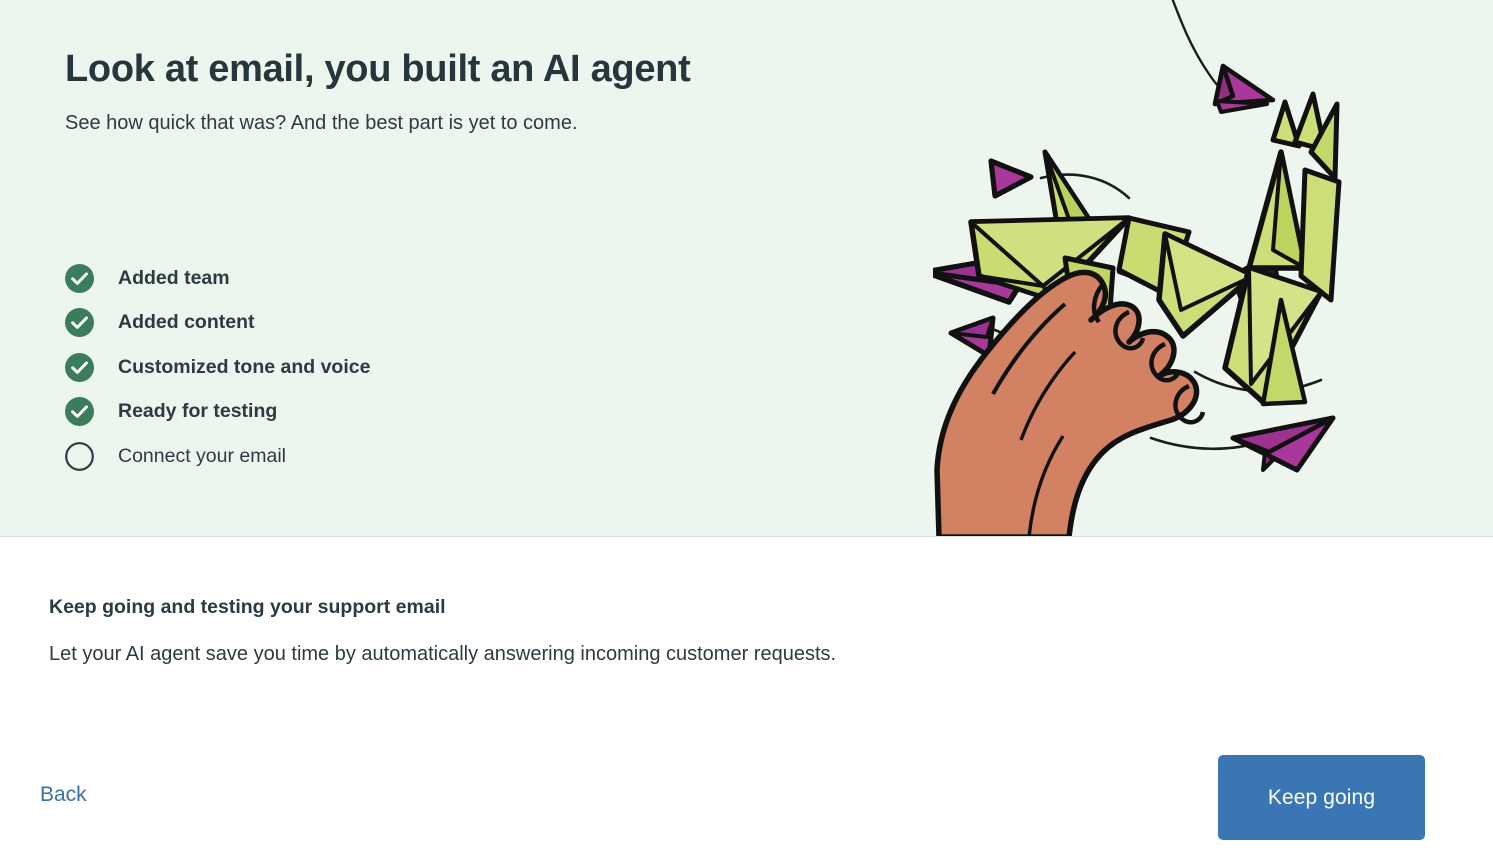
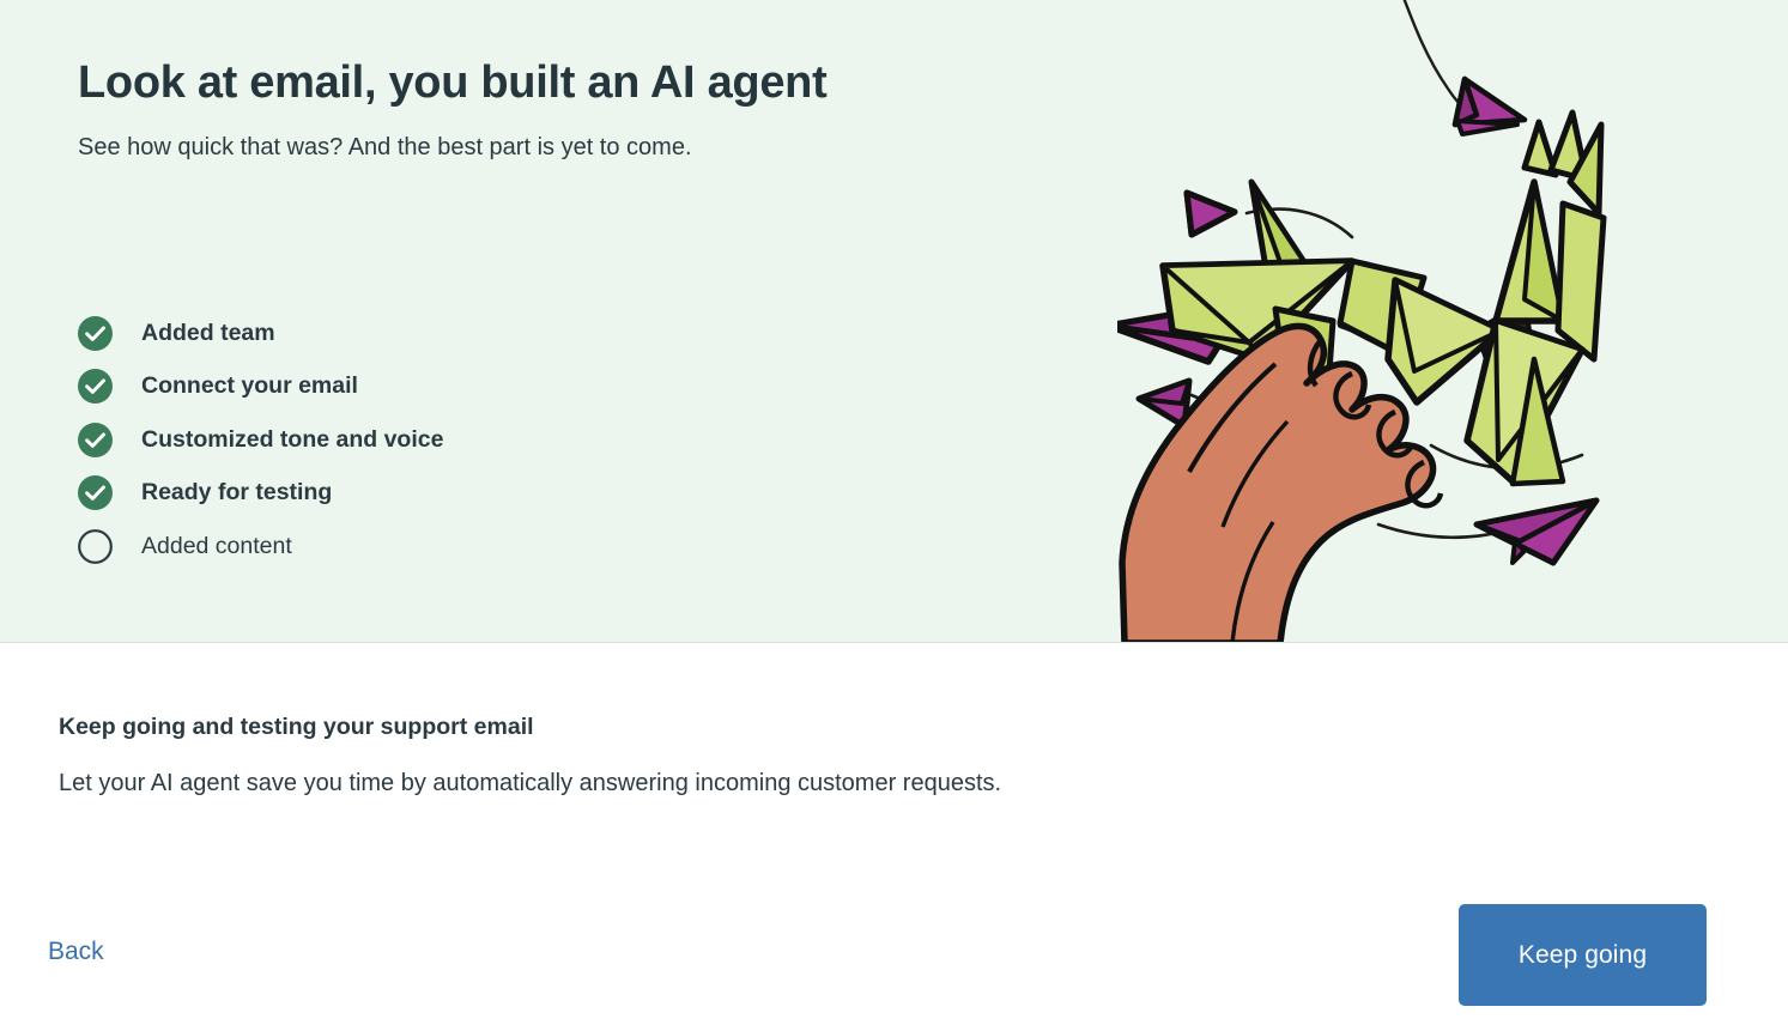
  Look at email, you built an AI agent
  See how quick that was? And the best part is yet to come.
  Added team
- Added content
+ Connect your email
  Customized tone and voice
  Ready for testing
- Connect your email
+ Added content
  Keep going and testing your support email
  Let your AI agent save you time by automatically answering incoming customer requests.
  Back
  Keep going
